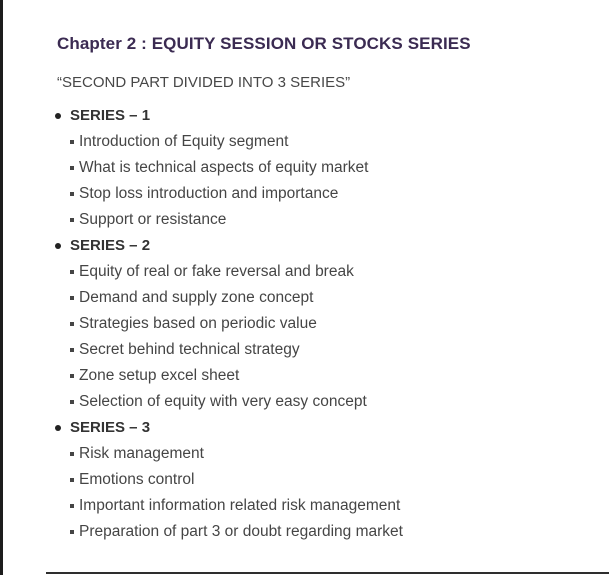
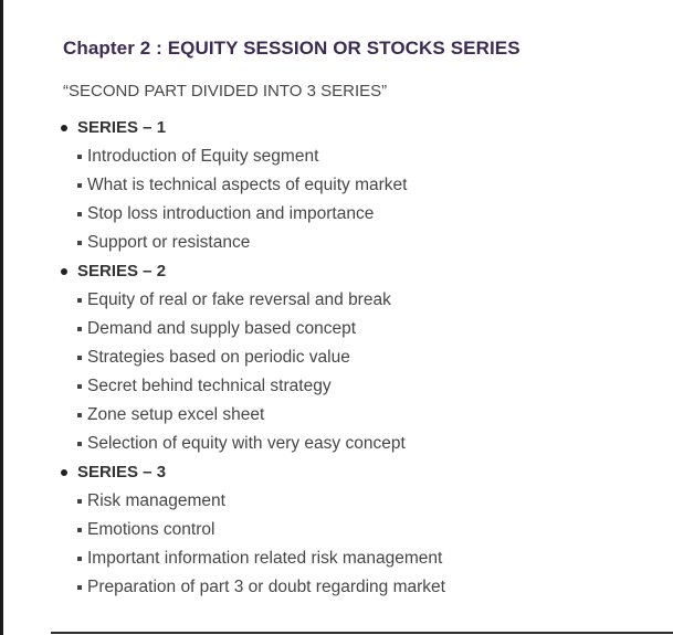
  Chapter 2 : EQUITY SESSION OR STOCKS SERIES
  “SECOND PART DIVIDED INTO 3 SERIES”
  SERIES – 1
  Introduction of Equity segment
  What is technical aspects of equity market
  Stop loss introduction and importance
  Support or resistance
  SERIES – 2
  Equity of real or fake reversal and break
- Demand and supply zone concept
+ Demand and supply based concept
  Strategies based on periodic value
  Secret behind technical strategy
  Zone setup excel sheet
  Selection of equity with very easy concept
  SERIES – 3
  Risk management
  Emotions control
  Important information related risk management
  Preparation of part 3 or doubt regarding market
